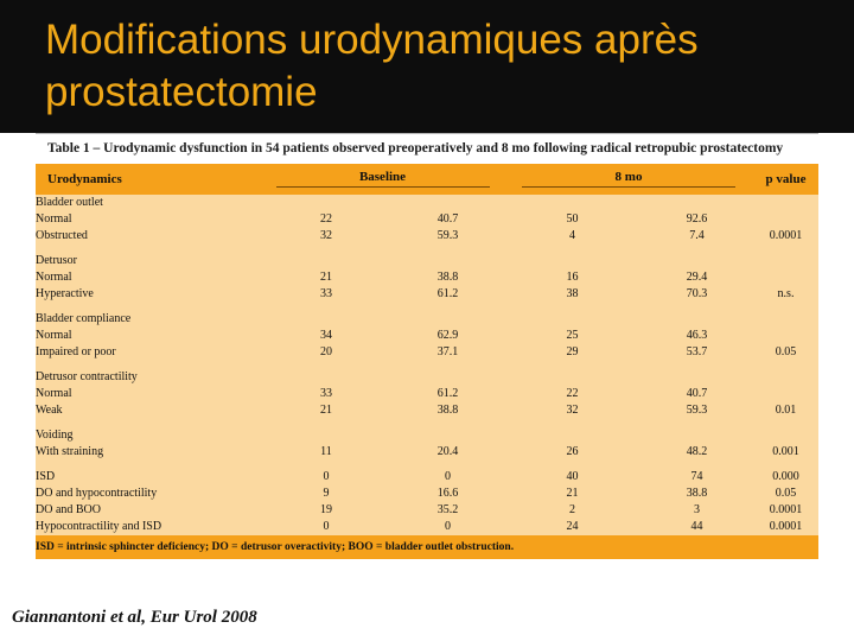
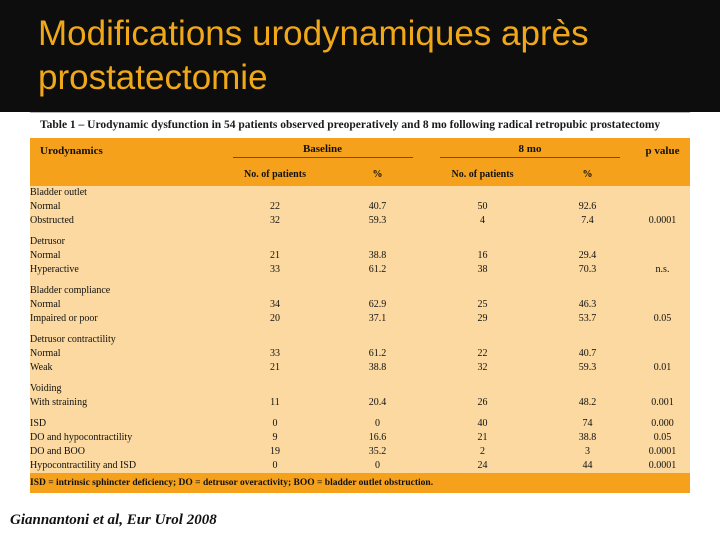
  Modifications urodynamiques après prostatectomie
  Table 1 – Urodynamic dysfunction in 54 patients observed preoperatively and 8 mo following radical retropubic prostatectomy
  Urodynamics	Baseline	8 mo	p value
+ 	No. of patients	%	No. of patients	%
  Bladder outlet
  Normal	22	40.7	50	92.6
  Obstructed	32	59.3	4	7.4	0.0001
  Detrusor
  Normal	21	38.8	16	29.4
  Hyperactive	33	61.2	38	70.3	n.s.
  Bladder compliance
  Normal	34	62.9	25	46.3
  Impaired or poor	20	37.1	29	53.7	0.05
  Detrusor contractility
  Normal	33	61.2	22	40.7
  Weak	21	38.8	32	59.3	0.01
  Voiding
  With straining	11	20.4	26	48.2	0.001
  ISD	0	0	40	74	0.000
  DO and hypocontractility	9	16.6	21	38.8	0.05
  DO and BOO	19	35.2	2	3	0.0001
  Hypocontractility and ISD	0	0	24	44	0.0001
  ISD = intrinsic sphincter deficiency; DO = detrusor overactivity; BOO = bladder outlet obstruction.
  Giannantoni et al, Eur Urol 2008
